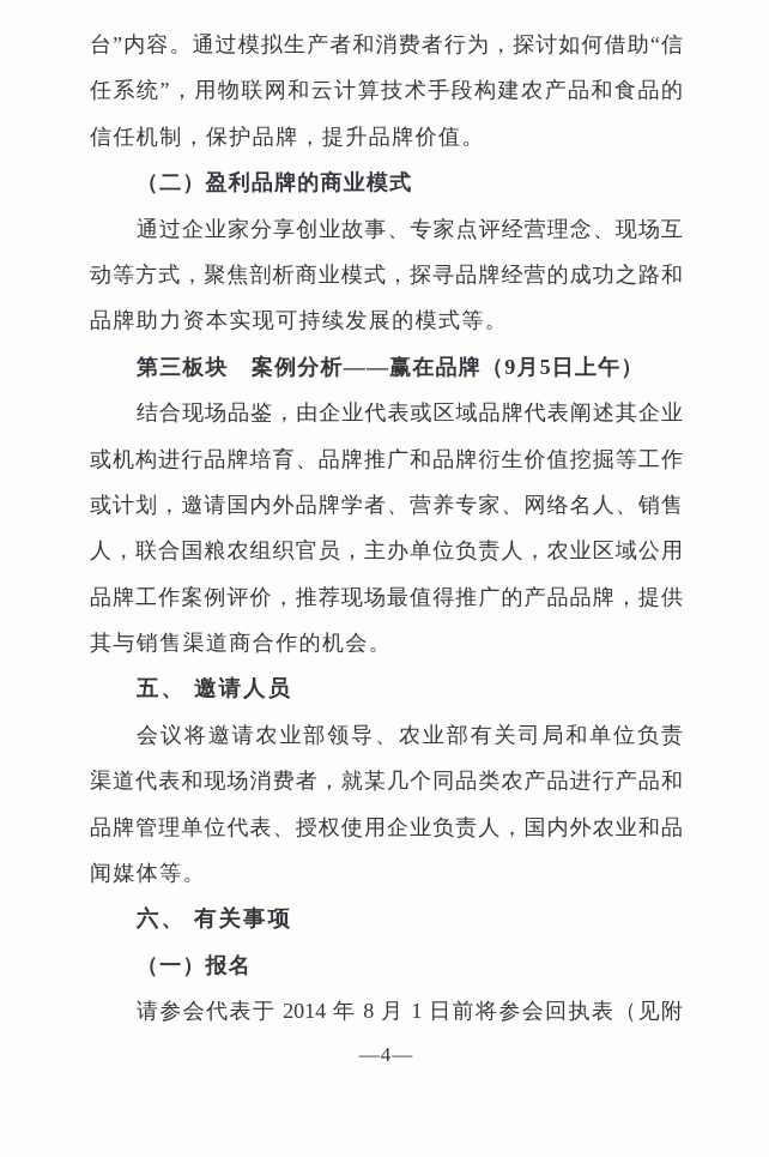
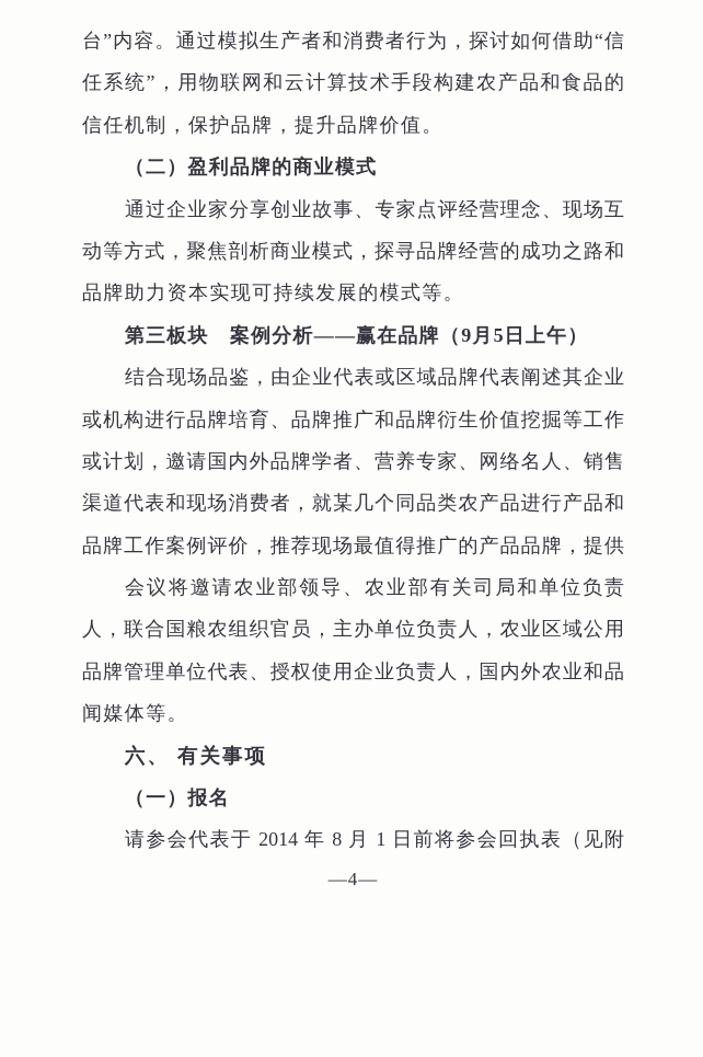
  台”内容。通过模拟生产者和消费者行为，探讨如何借助“信
  任系统”，用物联网和云计算技术手段构建农产品和食品的
  信任机制，保护品牌，提升品牌价值。
  （二）盈利品牌的商业模式
  通过企业家分享创业故事、专家点评经营理念、现场互
  动等方式，聚焦剖析商业模式，探寻品牌经营的成功之路和
  品牌助力资本实现可持续发展的模式等。
  第三板块 案例分析——赢在品牌（9月5日上午）
  结合现场品鉴，由企业代表或区域品牌代表阐述其企业
  或机构进行品牌培育、品牌推广和品牌衍生价值挖掘等工作
  或计划，邀请国内外品牌学者、营养专家、网络名人、销售
- 人，联合国粮农组织官员，主办单位负责人，农业区域公用
+ 渠道代表和现场消费者，就某几个同品类农产品进行产品和
  品牌工作案例评价，推荐现场最值得推广的产品品牌，提供
- 其与销售渠道商合作的机会。
- 五、 邀请人员
  会议将邀请农业部领导、农业部有关司局和单位负责
- 渠道代表和现场消费者，就某几个同品类农产品进行产品和
+ 人，联合国粮农组织官员，主办单位负责人，农业区域公用
  品牌管理单位代表、授权使用企业负责人，国内外农业和品
  闻媒体等。
  六、 有关事项
  （一）报名
  请参会代表于 2014 年 8 月 1 日前将参会回执表（见附
  —4—
